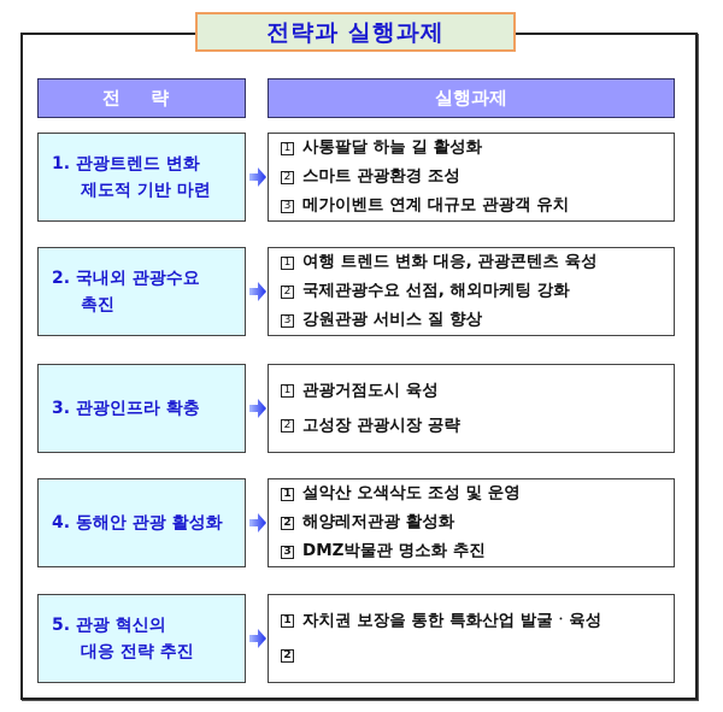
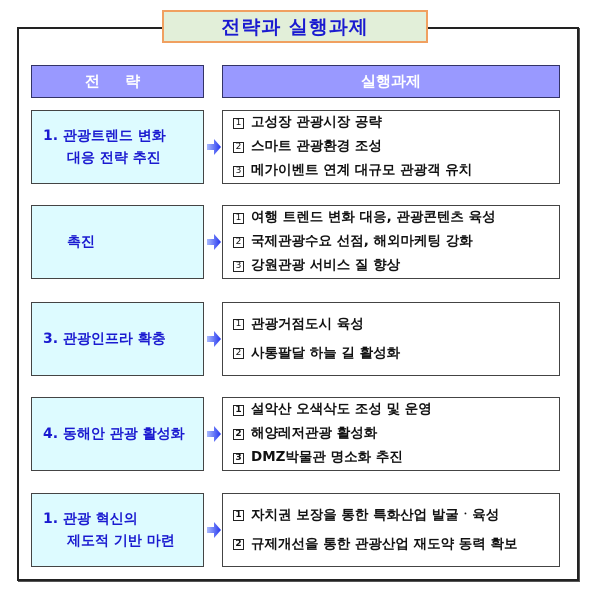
  전략과 실행과제
  전 략
  실행과제
  1. 관광트렌드 변화
- 제도적 기반 마련
+ 대응 전략 추진
  1
- 사통팔달 하늘 길 활성화
+ 고성장 관광시장 공략
  2
  스마트 관광환경 조성
  3
  메가이벤트 연계 대규모 관광객 유치
- 2. 국내외 관광수요
  촉진
  1
  여행 트렌드 변화 대응, 관광콘텐츠 육성
  2
  국제관광수요 선점, 해외마케팅 강화
  3
  강원관광 서비스 질 향상
  3. 관광인프라 확충
  1
  관광거점도시 육성
  2
- 고성장 관광시장 공략
+ 사통팔달 하늘 길 활성화
  4. 동해안 관광 활성화
  1
  설악산 오색삭도 조성 및 운영
  2
  해양레저관광 활성화
  3
  DMZ박물관 명소화 추진
- 5. 관광 혁신의
+ 1. 관광 혁신의
- 대응 전략 추진
+ 제도적 기반 마련
  1
  자치권 보장을 통한 특화산업 발굴ㆍ육성
  2
+ 규제개선을 통한 관광산업 재도약 동력 확보
